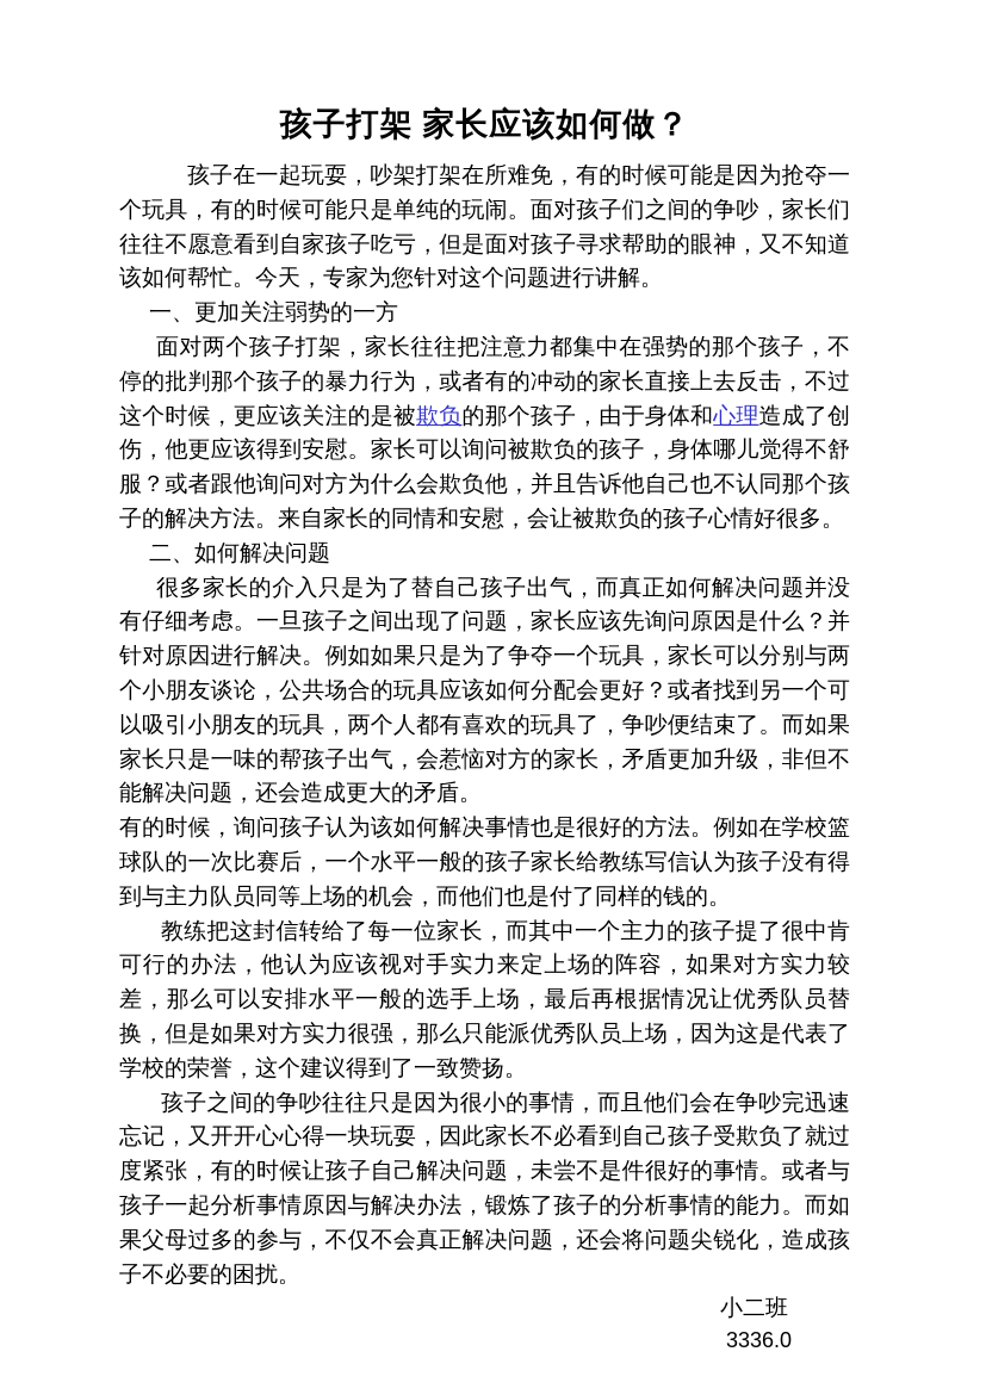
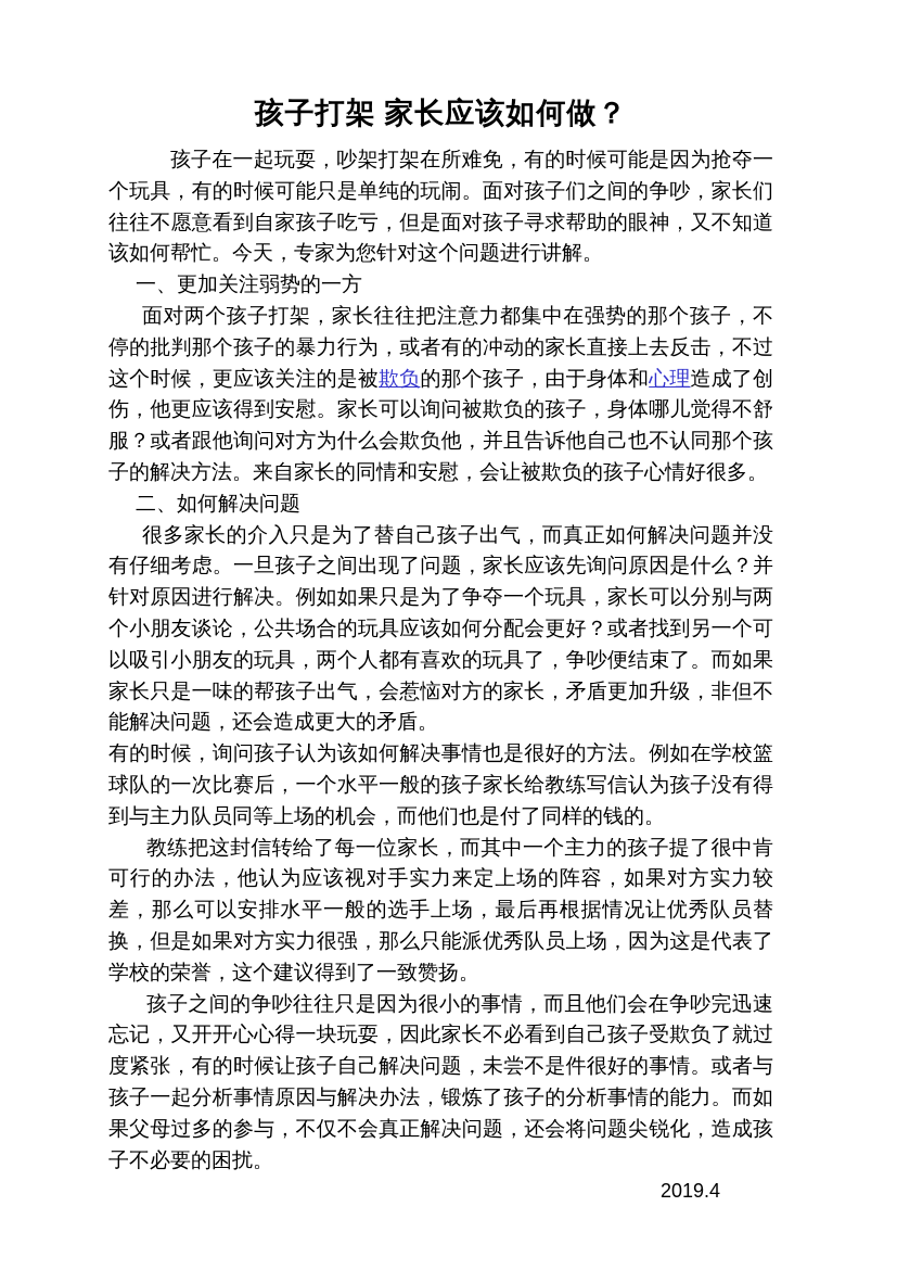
  孩子打架 家长应该如何做？
  孩子在一起玩耍，吵架打架在所难免，有的时候可能是因为抢夺一个玩具，有的时候可能只是单纯的玩闹。面对孩子们之间的争吵，家长们往往不愿意看到自家孩子吃亏，但是面对孩子寻求帮助的眼神，又不知道该如何帮忙。今天，专家为您针对这个问题进行讲解。
  一、更加关注弱势的一方
  面对两个孩子打架，家长往往把注意力都集中在强势的那个孩子，不停的批判那个孩子的暴力行为，或者有的冲动的家长直接上去反击，不过这个时候，更应该关注的是被欺负的那个孩子，由于身体和心理造成了创伤，他更应该得到安慰。家长可以询问被欺负的孩子，身体哪儿觉得不舒服？或者跟他询问对方为什么会欺负他，并且告诉他自己也不认同那个孩子的解决方法。来自家长的同情和安慰，会让被欺负的孩子心情好很多。
  二、如何解决问题
  很多家长的介入只是为了替自己孩子出气，而真正如何解决问题并没有仔细考虑。一旦孩子之间出现了问题，家长应该先询问原因是什么？并针对原因进行解决。例如如果只是为了争夺一个玩具，家长可以分别与两个小朋友谈论，公共场合的玩具应该如何分配会更好？或者找到另一个可以吸引小朋友的玩具，两个人都有喜欢的玩具了，争吵便结束了。而如果家长只是一味的帮孩子出气，会惹恼对方的家长，矛盾更加升级，非但不能解决问题，还会造成更大的矛盾。
  有的时候，询问孩子认为该如何解决事情也是很好的方法。例如在学校篮球队的一次比赛后，一个水平一般的孩子家长给教练写信认为孩子没有得到与主力队员同等上场的机会，而他们也是付了同样的钱的。
  教练把这封信转给了每一位家长，而其中一个主力的孩子提了很中肯可行的办法，他认为应该视对手实力来定上场的阵容，如果对方实力较差，那么可以安排水平一般的选手上场，最后再根据情况让优秀队员替换，但是如果对方实力很强，那么只能派优秀队员上场，因为这是代表了学校的荣誉，这个建议得到了一致赞扬。
  孩子之间的争吵往往只是因为很小的事情，而且他们会在争吵完迅速忘记，又开开心心得一块玩耍，因此家长不必看到自己孩子受欺负了就过度紧张，有的时候让孩子自己解决问题，未尝不是件很好的事情。或者与孩子一起分析事情原因与解决办法，锻炼了孩子的分析事情的能力。而如果父母过多的参与，不仅不会真正解决问题，还会将问题尖锐化，造成孩子不必要的困扰。
- 小二班
- 3336.0
+ 2019.4
